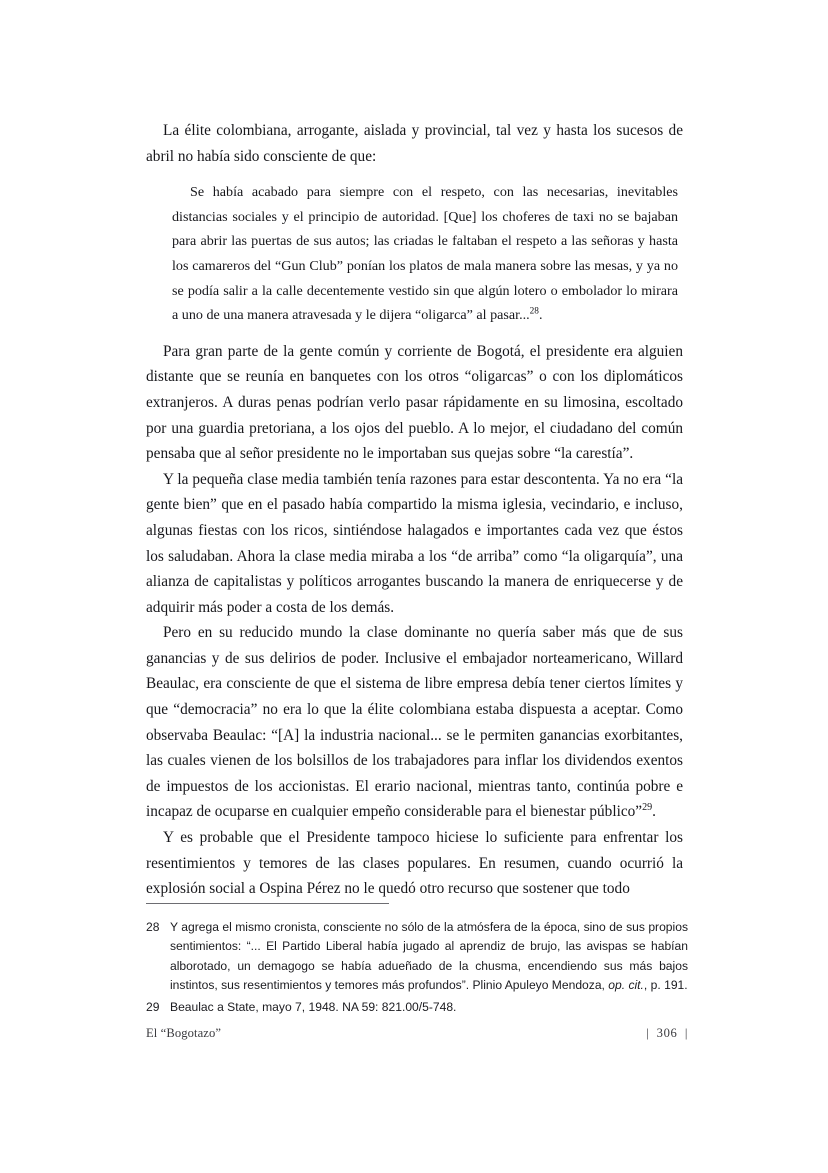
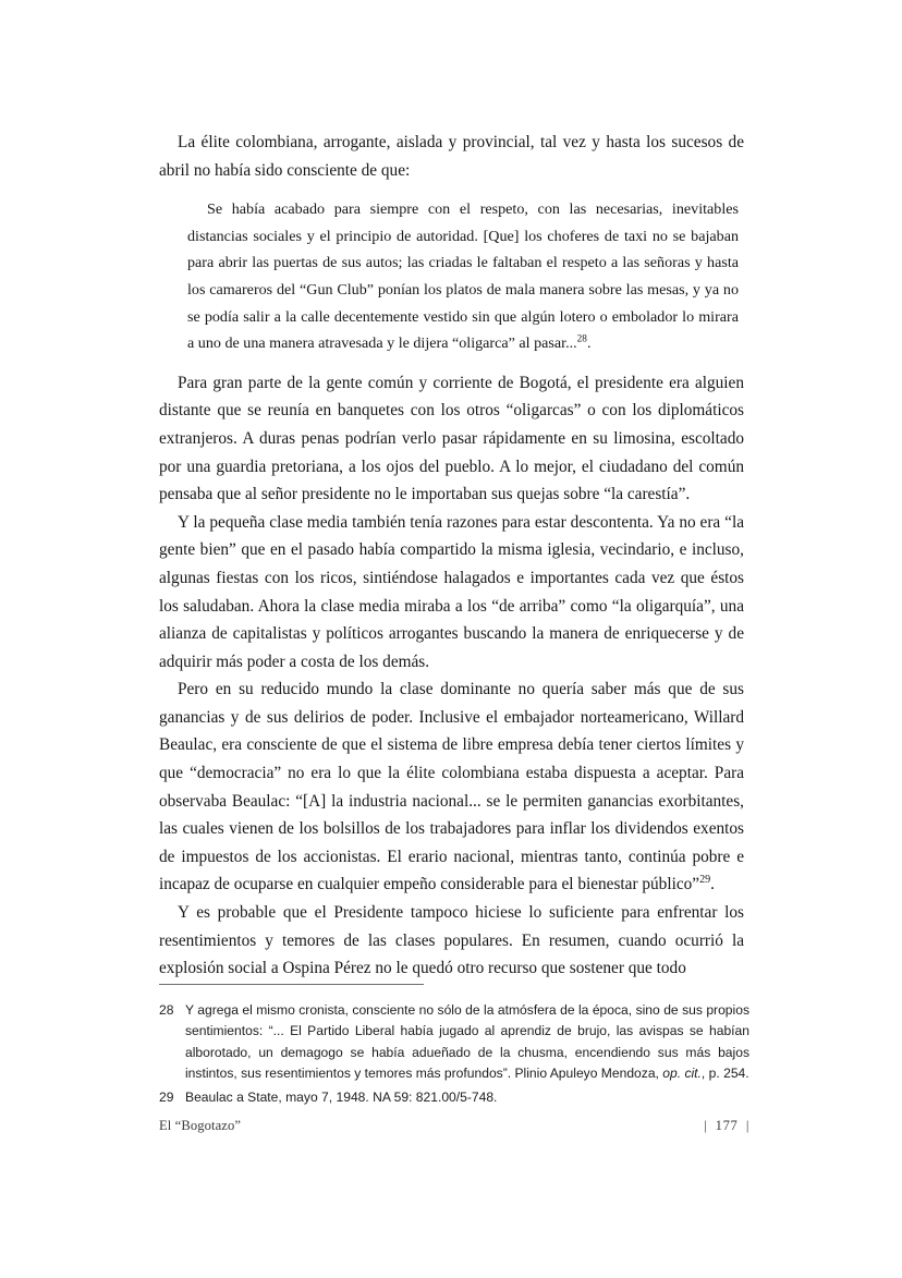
  La élite colombiana, arrogante, aislada y provincial, tal vez y hasta los sucesos de abril no había sido consciente de que:
  Se había acabado para siempre con el respeto, con las necesarias, inevitables distancias sociales y el principio de autoridad. [Que] los choferes de taxi no se bajaban para abrir las puertas de sus autos; las criadas le faltaban el respeto a las señoras y hasta los camareros del “Gun Club” ponían los platos de mala manera sobre las mesas, y ya no se podía salir a la calle decentemente vestido sin que algún lotero o embolador lo mirara a uno de una manera atravesada y le dijera “oligarca” al pasar...28.
  Para gran parte de la gente común y corriente de Bogotá, el presidente era alguien distante que se reunía en banquetes con los otros “oligarcas” o con los diplomáticos extranjeros. A duras penas podrían verlo pasar rápidamente en su limosina, escoltado por una guardia pretoriana, a los ojos del pueblo. A lo mejor, el ciudadano del común pensaba que al señor presidente no le importaban sus quejas sobre “la carestía”.
  Y la pequeña clase media también tenía razones para estar descontenta. Ya no era “la gente bien” que en el pasado había compartido la misma iglesia, vecindario, e incluso, algunas fiestas con los ricos, sintiéndose halagados e importantes cada vez que éstos los saludaban. Ahora la clase media miraba a los “de arriba” como “la oligarquía”, una alianza de capitalistas y políticos arrogantes buscando la manera de enriquecerse y de adquirir más poder a costa de los demás.
- Pero en su reducido mundo la clase dominante no quería saber más que de sus ganancias y de sus delirios de poder. Inclusive el embajador norteamericano, Willard Beaulac, era consciente de que el sistema de libre empresa debía tener ciertos límites y que “democracia” no era lo que la élite colombiana estaba dispuesta a aceptar. Como observaba Beaulac: “[A] la industria nacional... se le permiten ganancias exorbitantes, las cuales vienen de los bolsillos de los trabajadores para inflar los dividendos exentos de impuestos de los accionistas. El erario nacional, mientras tanto, continúa pobre e incapaz de ocuparse en cualquier empeño considerable para el bienestar público”29.
+ Pero en su reducido mundo la clase dominante no quería saber más que de sus ganancias y de sus delirios de poder. Inclusive el embajador norteamericano, Willard Beaulac, era consciente de que el sistema de libre empresa debía tener ciertos límites y que “democracia” no era lo que la élite colombiana estaba dispuesta a aceptar. Para observaba Beaulac: “[A] la industria nacional... se le permiten ganancias exorbitantes, las cuales vienen de los bolsillos de los trabajadores para inflar los dividendos exentos de impuestos de los accionistas. El erario nacional, mientras tanto, continúa pobre e incapaz de ocuparse en cualquier empeño considerable para el bienestar público”29.
  Y es probable que el Presidente tampoco hiciese lo suficiente para enfrentar los resentimientos y temores de las clases populares. En resumen, cuando ocurrió la explosión social a Ospina Pérez no le quedó otro recurso que sostener que todo
  28
- Y agrega el mismo cronista, consciente no sólo de la atmósfera de la época, sino de sus propios sentimientos: “... El Partido Liberal había jugado al aprendiz de brujo, las avispas se habían alborotado, un demagogo se había adueñado de la chusma, encendiendo sus más bajos instintos, sus resentimientos y temores más profundos”. Plinio Apuleyo Mendoza, op. cit., p. 191.
+ Y agrega el mismo cronista, consciente no sólo de la atmósfera de la época, sino de sus propios sentimientos: “... El Partido Liberal había jugado al aprendiz de brujo, las avispas se habían alborotado, un demagogo se había adueñado de la chusma, encendiendo sus más bajos instintos, sus resentimientos y temores más profundos”. Plinio Apuleyo Mendoza, op. cit., p. 254.
  29
  Beaulac a State, mayo 7, 1948. NA 59: 821.00/5-748.
  El “Bogotazo”
- | 306 |
+ | 177 |
